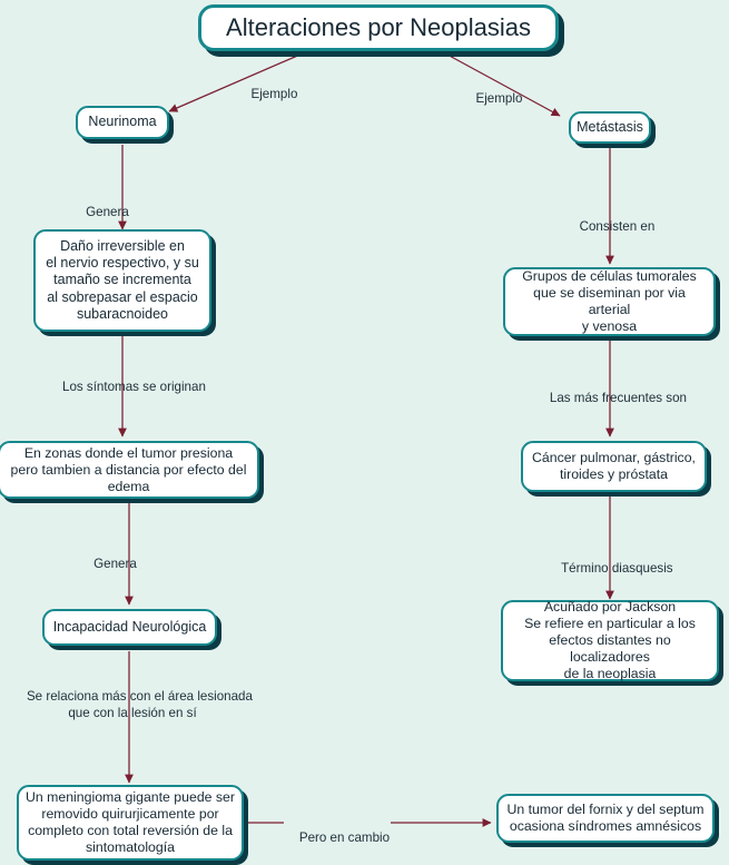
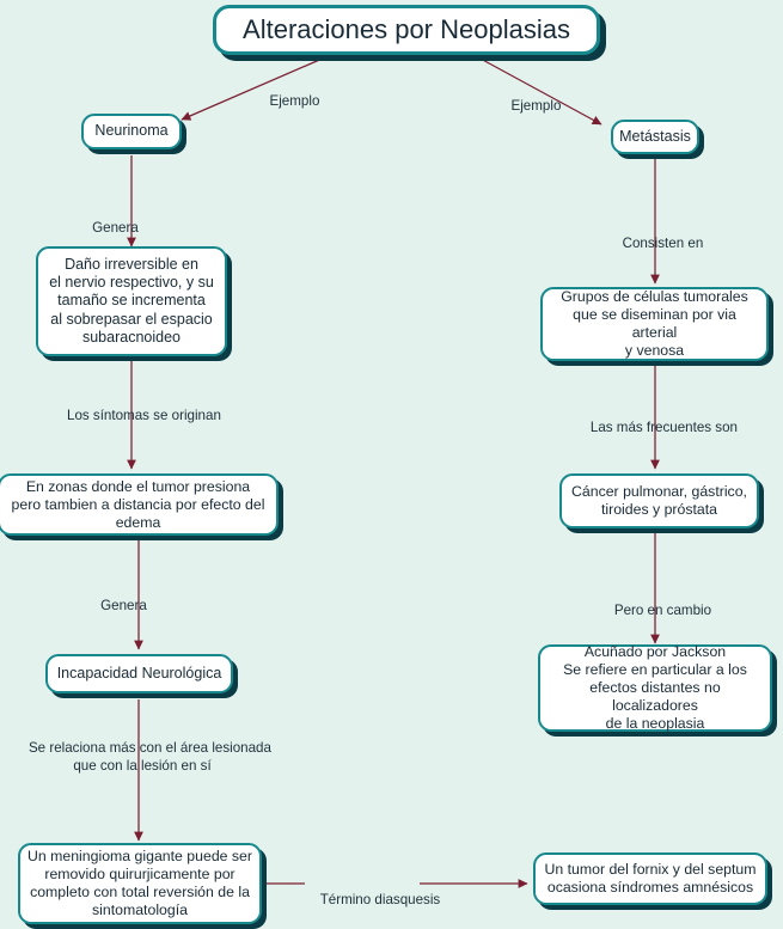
  Alteraciones por Neoplasias
  Neurinoma
  Metástasis
  Daño irreversible en
  el nervio respectivo, y su
  tamaño se incrementa
  al sobrepasar el espacio
  subaracnoideo
  Grupos de células tumorales
  que se diseminan por via arterial
  y venosa
  En zonas donde el tumor presiona
  pero tambien a distancia por efecto del
  edema
  Cáncer pulmonar, gástrico,
  tiroides y próstata
  Incapacidad Neurológica
  Acuñado por Jackson
  Se refiere en particular a los
  efectos distantes no localizadores
  de la neoplasia
  Un meningioma gigante puede ser
  removido quirurjicamente por
  completo con total reversión de la
  sintomatología
  Un tumor del fornix y del septum
  ocasiona síndromes amnésicos
  Ejemplo
  Ejemplo
  Genera
  Consisten en
  Los síntomas se originan
  Las más frecuentes son
  Genera
- Término diasquesis
+ Pero en cambio
  Se relaciona más con el área lesionada
  que con la lesión en sí
- Pero en cambio
+ Término diasquesis
